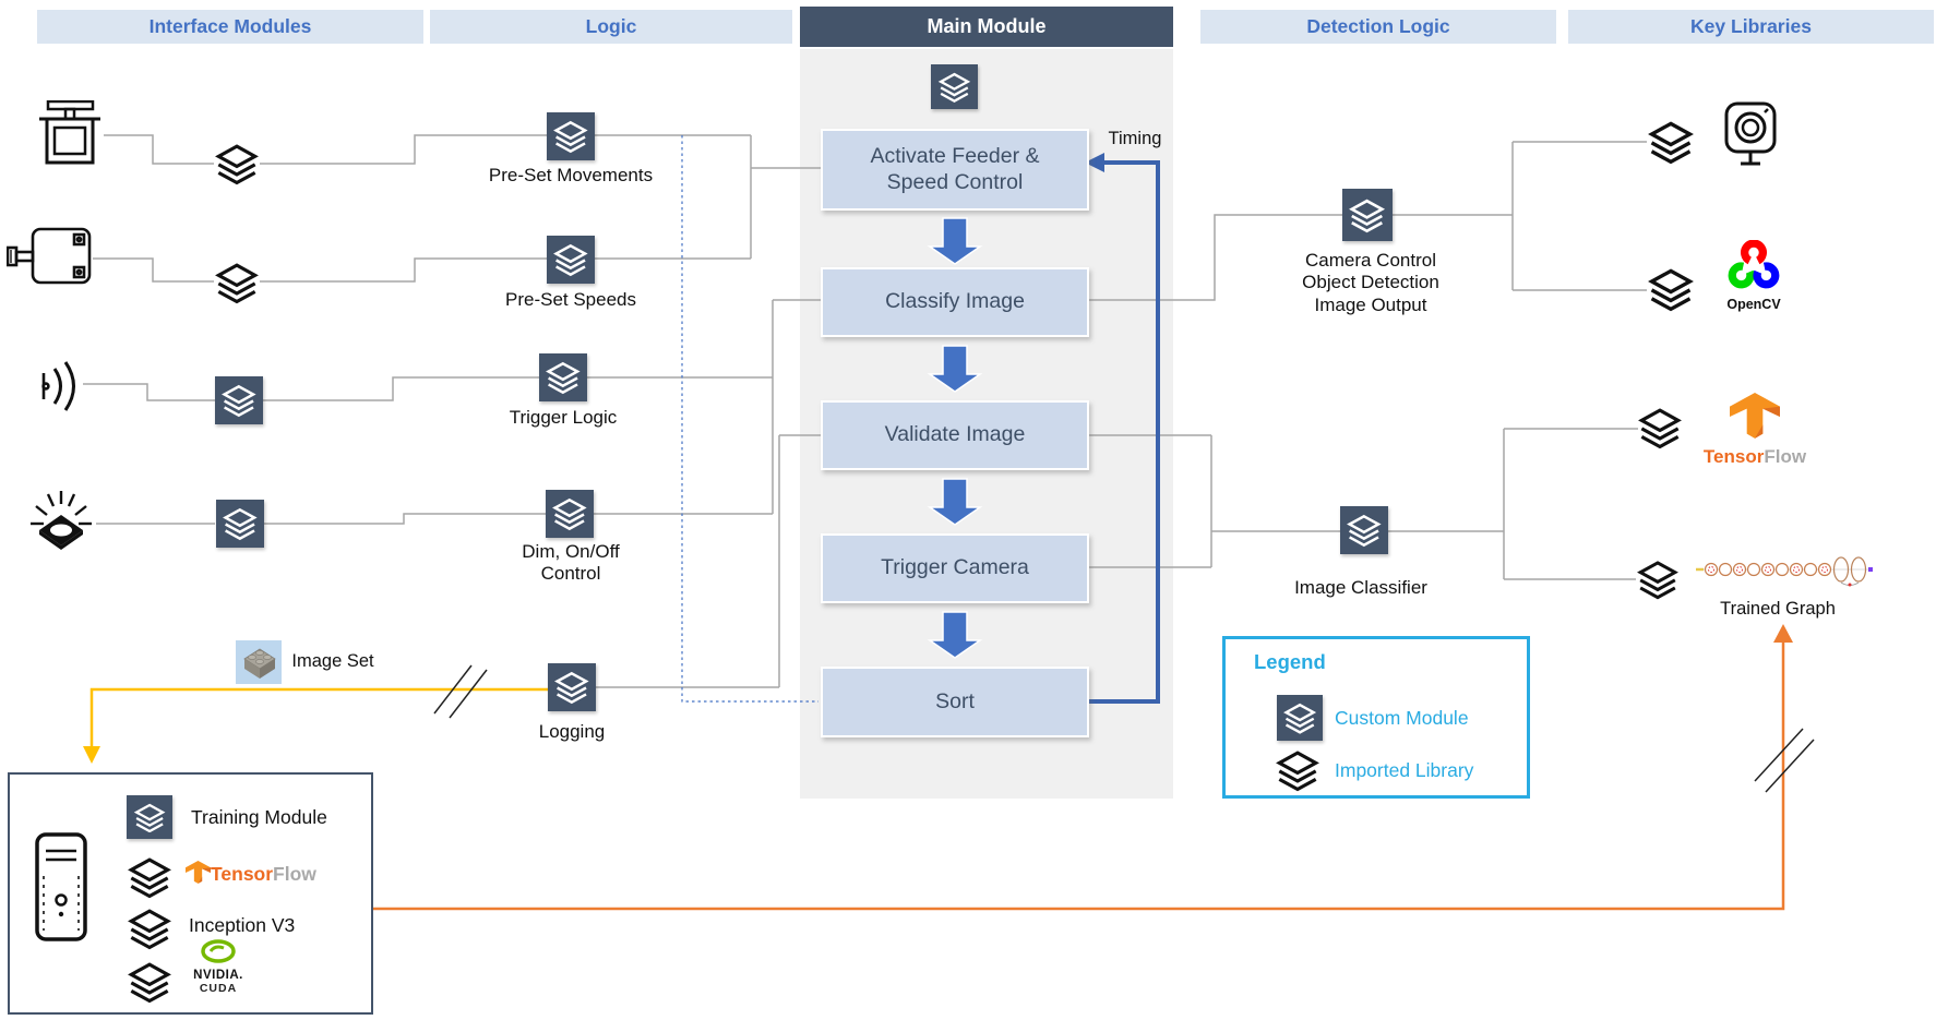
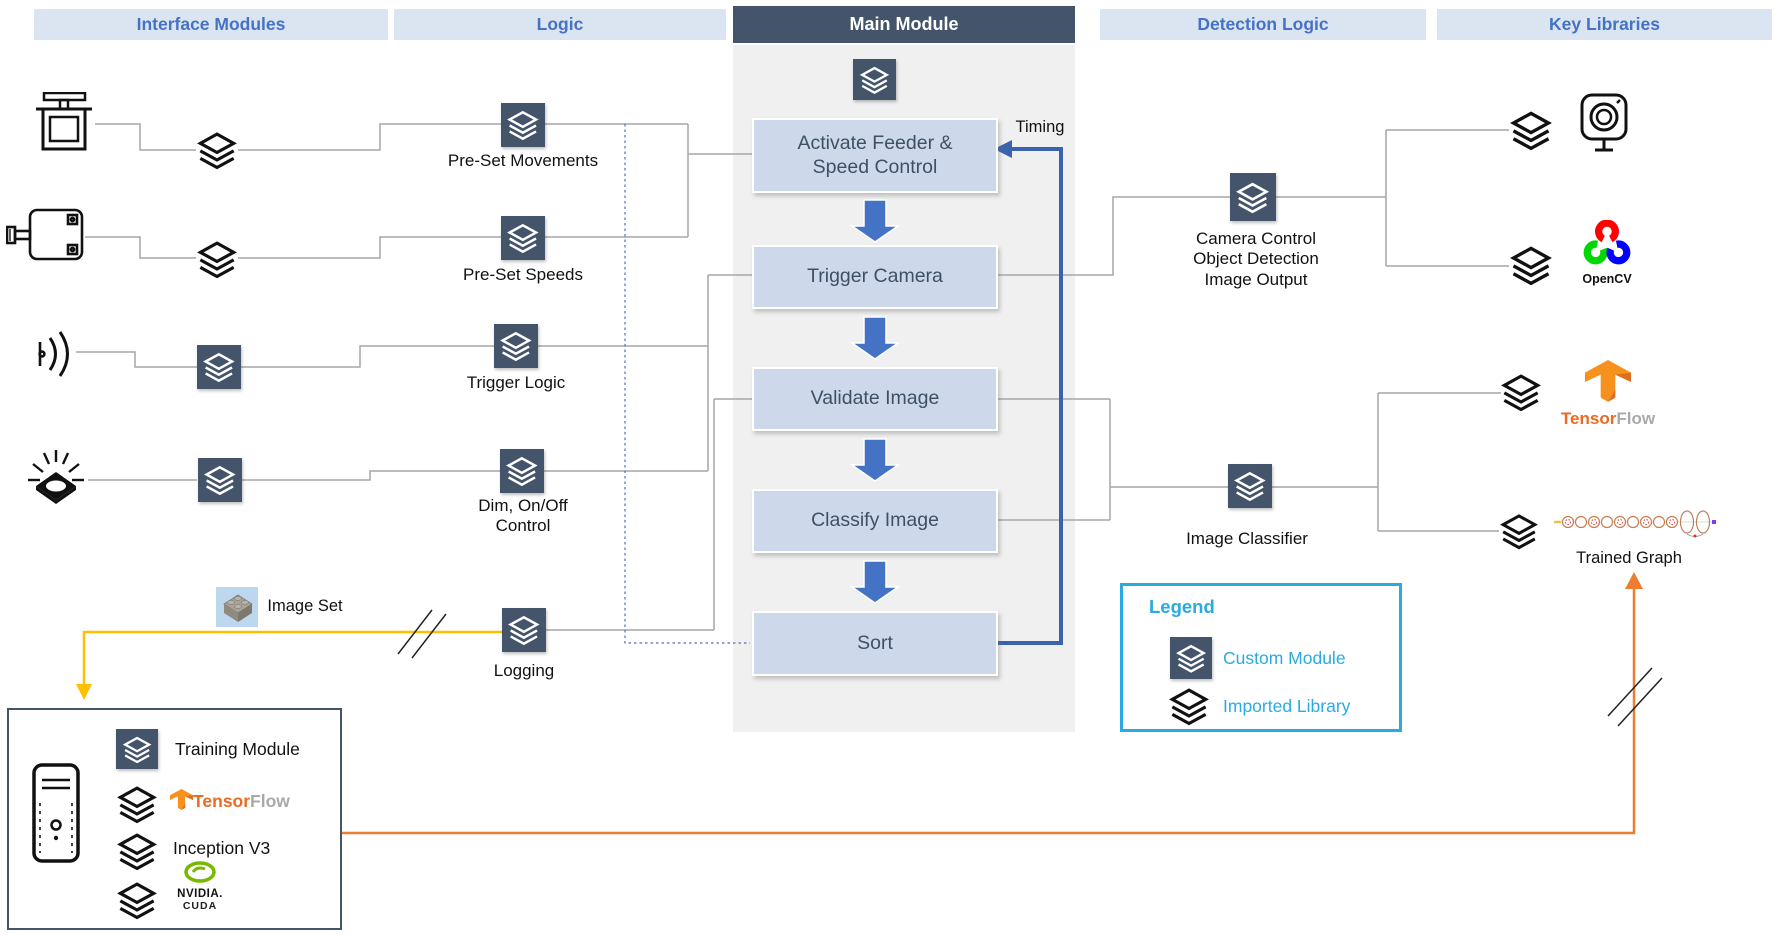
  Interface Modules
  Logic
  Main Module
  Detection Logic
  Key Libraries
  Pre-Set Movements
  Pre-Set Speeds
  Trigger Logic
  Dim, On/Off
  Control
  Logging
  Image Set
  Activate Feeder &
  Speed Control
- Classify Image
+ Trigger Camera
  Validate Image
- Trigger Camera
+ Classify Image
  Sort
  Timing
  Camera Control
  Object Detection
  Image Output
  Image Classifier
  OpenCV
  TensorFlow
  Trained Graph
  Legend
  Custom Module
  Imported Library
  Training Module
  TensorFlow
  Inception V3
  NVIDIA.
  CUDA
